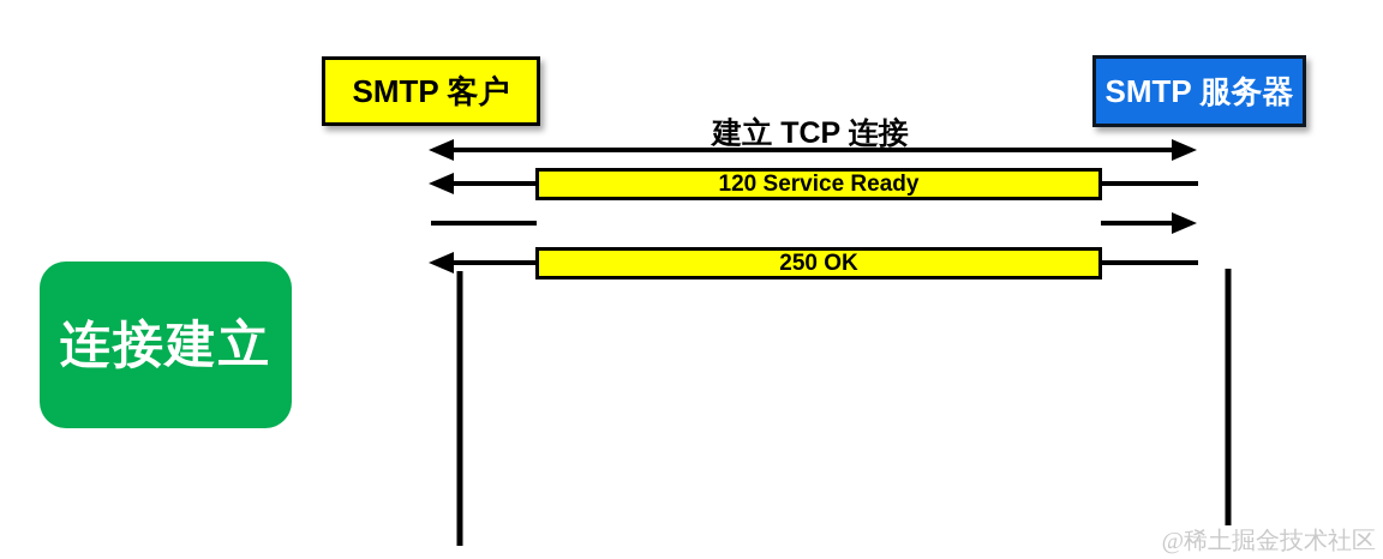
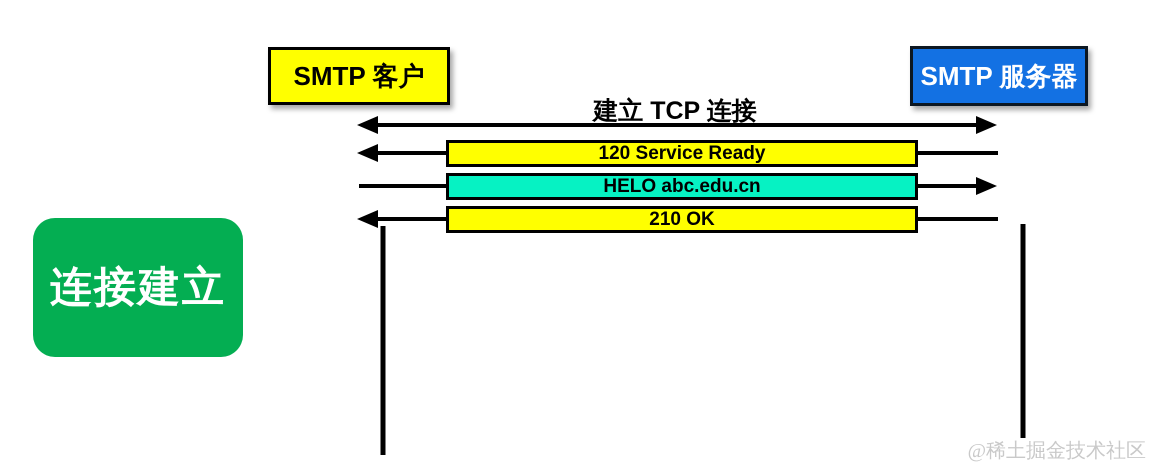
  SMTP 客户
  SMTP 服务器
  建立 TCP 连接
  120 Service Ready
+ HELO abc.edu.cn
- 250 OK
+ 210 OK
  连接建立
  @稀土掘金技术社区
